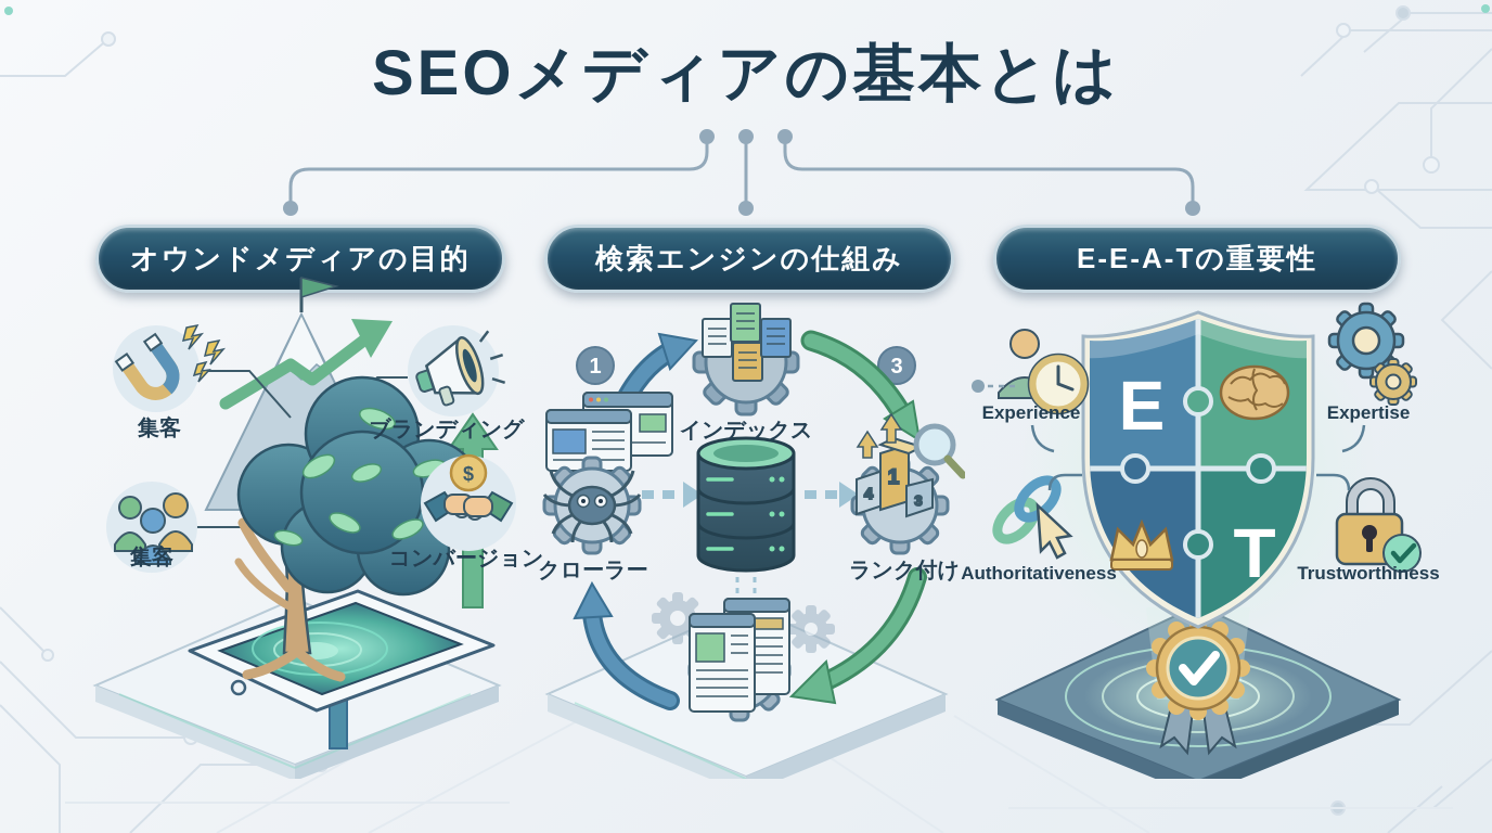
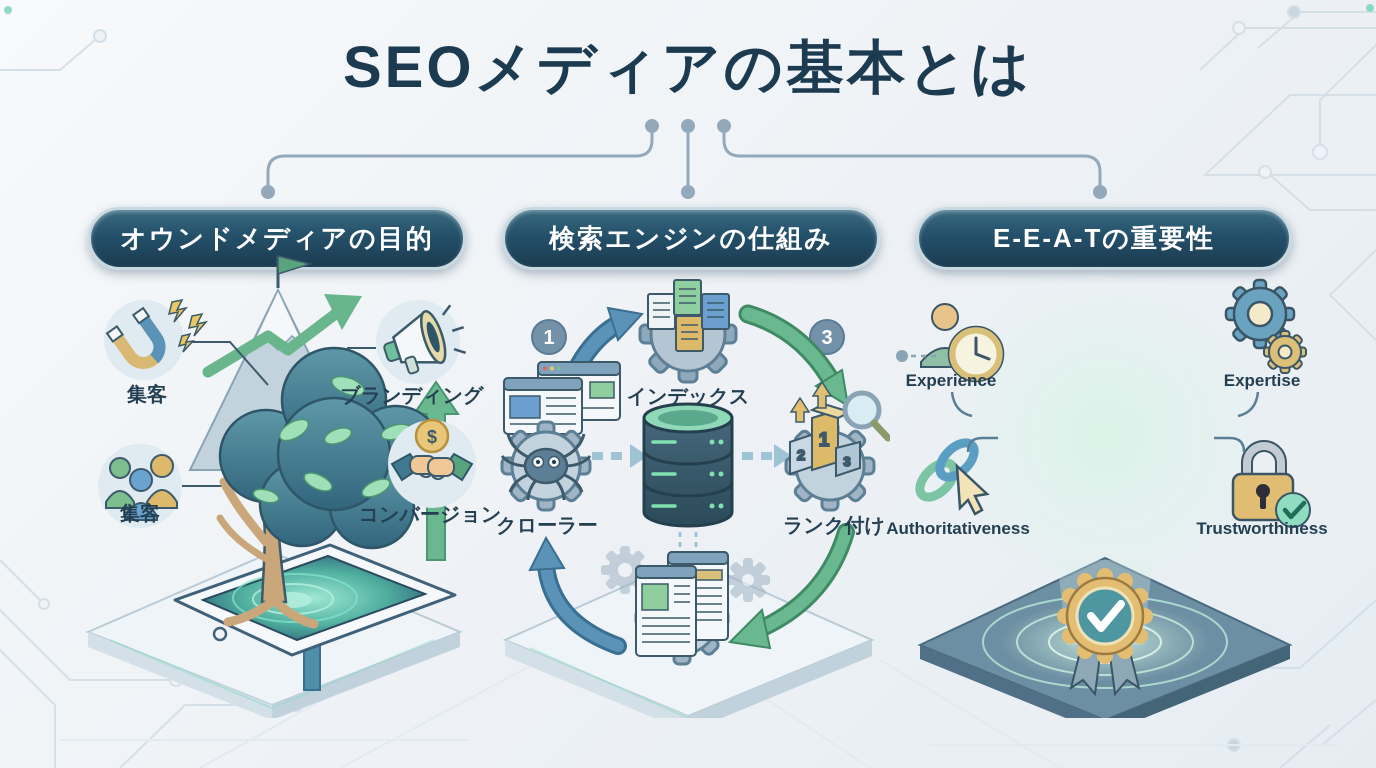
  SEOメディアの基本とは
  オウンドメディアの目的
  検索エンジンの仕組み
  E-E-A-Tの重要性
  $
  集客
  集客
  ブランディング
  コンバージョン
  1
  3
- 4
+ 2
  1
  3
  インデックス
  クローラー
  ランク付け
- E
- T
  Experience
  Expertise
  Authoritativeness
  Trustworthiness
